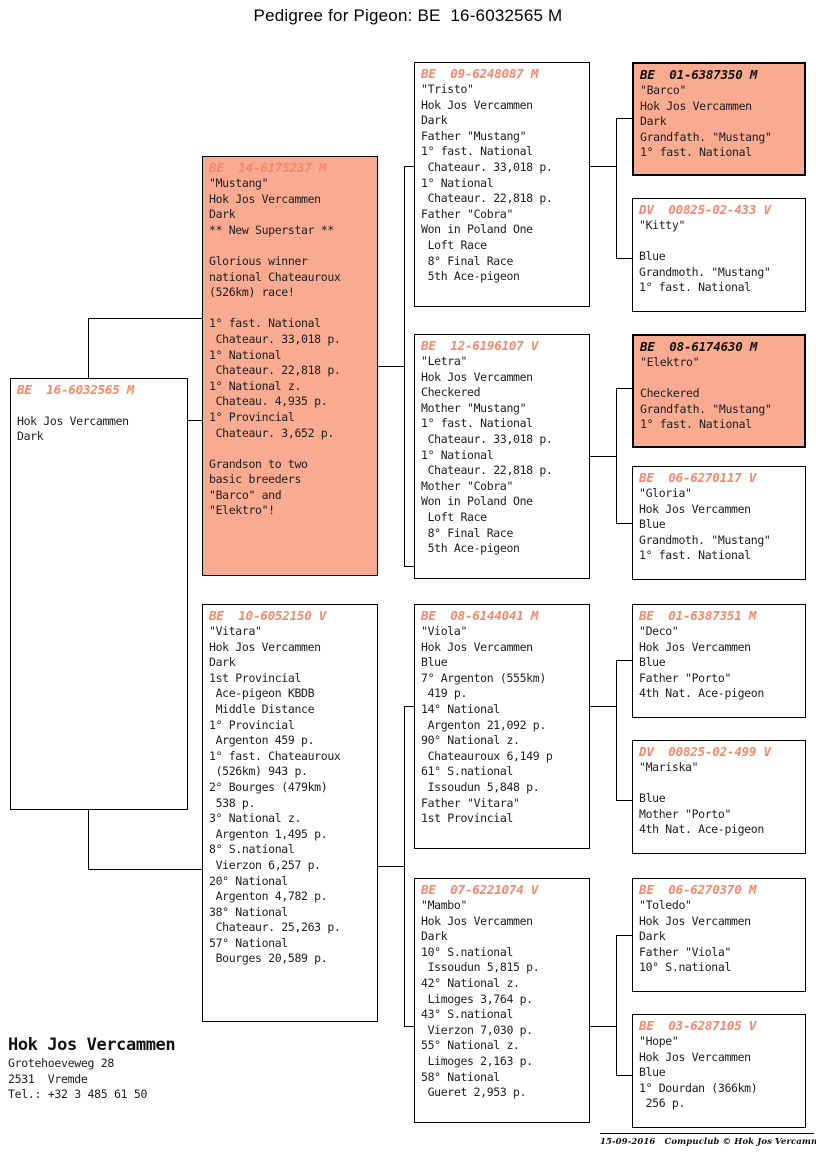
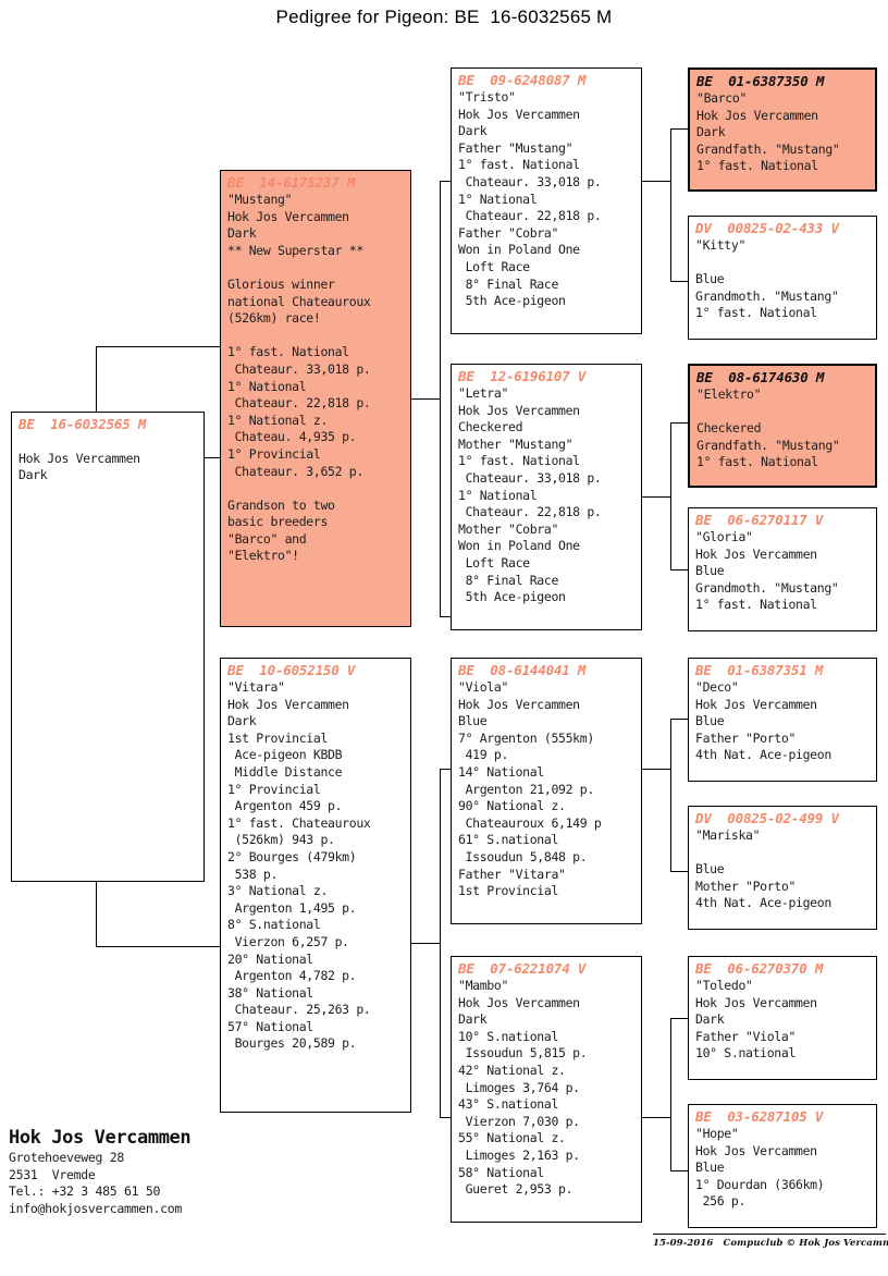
  Pedigree for Pigeon: BE 16-6032565 M
  BE 16-6032565 M
  Hok Jos Vercammen
  Dark
  BE 14-6175237 M
  "Mustang"
  Hok Jos Vercammen
  Dark
  ** New Superstar **
  Glorious winner
  national Chateauroux
  (526km) race!
  1° fast. National
  Chateaur. 33,018 p.
  1° National
  Chateaur. 22,818 p.
  1° National z.
  Chateau. 4,935 p.
  1° Provincial
  Chateaur. 3,652 p.
  Grandson to two
  basic breeders
  "Barco" and
  "Elektro"!
  BE 10-6052150 V
  "Vitara"
  Hok Jos Vercammen
  Dark
  1st Provincial
  Ace-pigeon KBDB
  Middle Distance
  1° Provincial
  Argenton 459 p.
  1° fast. Chateauroux
  (526km) 943 p.
  2° Bourges (479km)
  538 p.
  3° National z.
  Argenton 1,495 p.
  8° S.national
  Vierzon 6,257 p.
  20° National
  Argenton 4,782 p.
  38° National
  Chateaur. 25,263 p.
  57° National
  Bourges 20,589 p.
  BE 09-6248087 M
  "Tristo"
  Hok Jos Vercammen
  Dark
  Father "Mustang"
  1° fast. National
  Chateaur. 33,018 p.
  1° National
  Chateaur. 22,818 p.
  Father "Cobra"
  Won in Poland One
  Loft Race
  8° Final Race
  5th Ace-pigeon
  BE 12-6196107 V
  "Letra"
  Hok Jos Vercammen
  Checkered
  Mother "Mustang"
  1° fast. National
  Chateaur. 33,018 p.
  1° National
  Chateaur. 22,818 p.
  Mother "Cobra"
  Won in Poland One
  Loft Race
  8° Final Race
  5th Ace-pigeon
  BE 08-6144041 M
  "Viola"
  Hok Jos Vercammen
  Blue
  7° Argenton (555km)
  419 p.
  14° National
  Argenton 21,092 p.
  90° National z.
  Chateauroux 6,149 p
  61° S.national
  Issoudun 5,848 p.
  Father "Vitara"
  1st Provincial
  BE 07-6221074 V
  "Mambo"
  Hok Jos Vercammen
  Dark
  10° S.national
  Issoudun 5,815 p.
  42° National z.
  Limoges 3,764 p.
  43° S.national
  Vierzon 7,030 p.
  55° National z.
  Limoges 2,163 p.
  58° National
  Gueret 2,953 p.
  BE 01-6387350 M
  "Barco"
  Hok Jos Vercammen
  Dark
  Grandfath. "Mustang"
  1° fast. National
  DV 00825-02-433 V
  "Kitty"
  Blue
  Grandmoth. "Mustang"
  1° fast. National
  BE 08-6174630 M
  "Elektro"
  Checkered
  Grandfath. "Mustang"
  1° fast. National
  BE 06-6270117 V
  "Gloria"
  Hok Jos Vercammen
  Blue
  Grandmoth. "Mustang"
  1° fast. National
  BE 01-6387351 M
  "Deco"
  Hok Jos Vercammen
  Blue
  Father "Porto"
  4th Nat. Ace-pigeon
  DV 00825-02-499 V
  "Mariska"
  Blue
  Mother "Porto"
  4th Nat. Ace-pigeon
  BE 06-6270370 M
  "Toledo"
  Hok Jos Vercammen
  Dark
  Father "Viola"
  10° S.national
  BE 03-6287105 V
  "Hope"
  Hok Jos Vercammen
  Blue
  1° Dourdan (366km)
  256 p.
  Hok Jos Vercammen
  Grotehoeveweg 28
  2531 Vremde
  Tel.: +32 3 485 61 50
+ info@hokjosvercammen.com
  15-09-2016 Compuclub © Hok Jos Vercam
